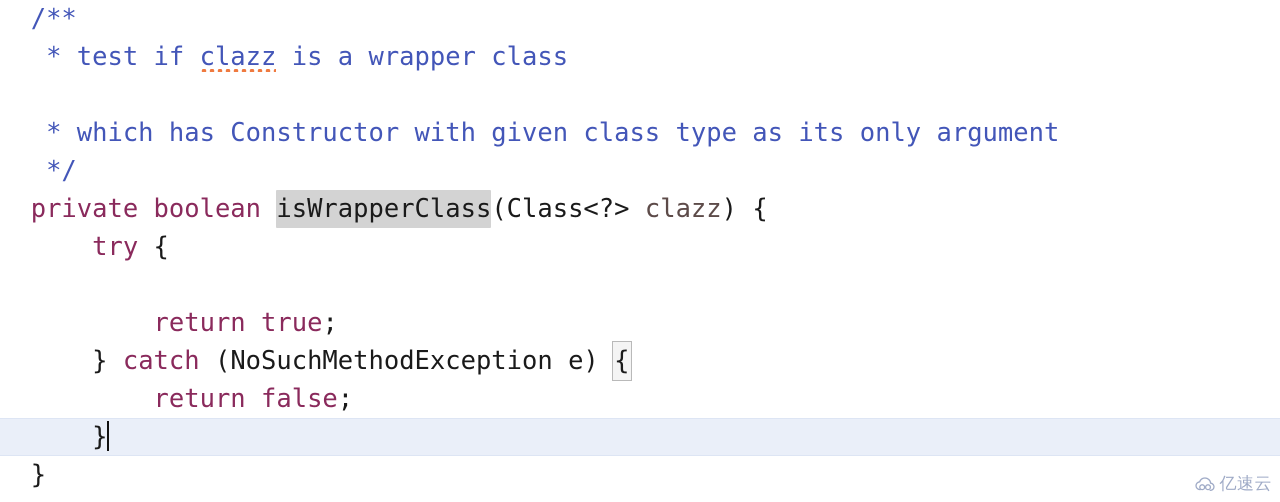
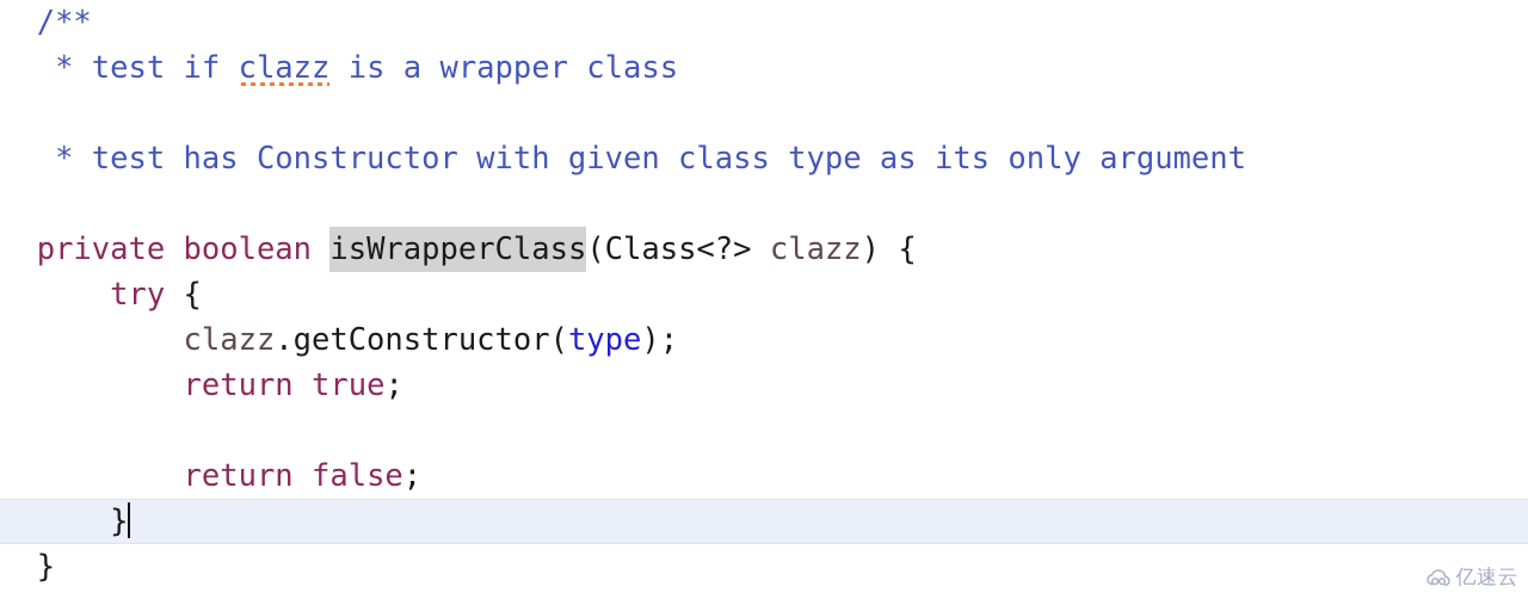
  /**
  * test if clazz is a wrapper class
- * which has Constructor with given class type as its only argument
+ * test has Constructor with given class type as its only argument
- */
  private boolean isWrapperClass(Class<?> clazz) {
  try {
+ clazz.getConstructor(type);
  return true;
- } catch (NoSuchMethodException e) {
  return false;
  }
  }
  亿速云
